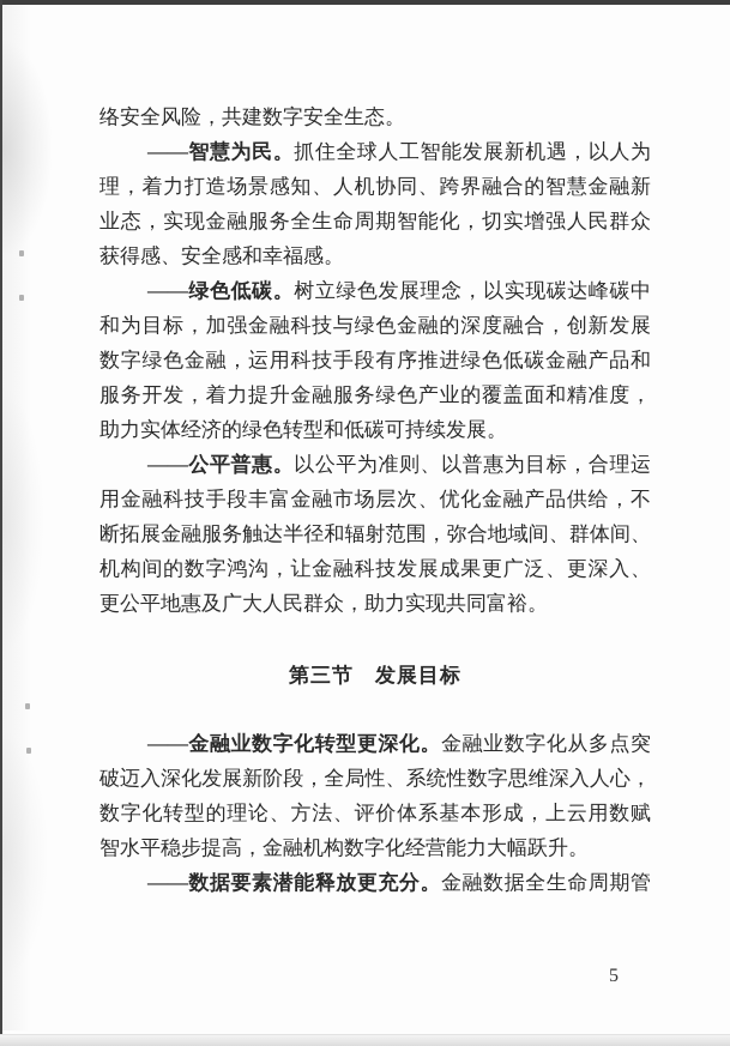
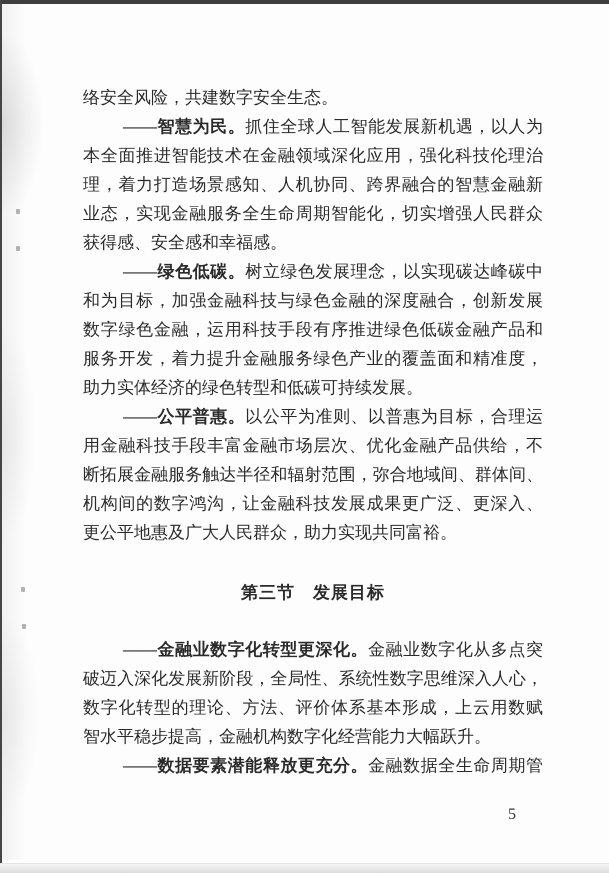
  络安全风险，共建数字安全生态。
  ——智慧为民。抓住全球人工智能发展新机遇，以人为
+ 本全面推进智能技术在金融领域深化应用，强化科技伦理治
  理，着力打造场景感知、人机协同、跨界融合的智慧金融新
  业态，实现金融服务全生命周期智能化，切实增强人民群众
  获得感、安全感和幸福感。
  ——绿色低碳。树立绿色发展理念，以实现碳达峰碳中
  和为目标，加强金融科技与绿色金融的深度融合，创新发展
  数字绿色金融，运用科技手段有序推进绿色低碳金融产品和
  服务开发，着力提升金融服务绿色产业的覆盖面和精准度，
  助力实体经济的绿色转型和低碳可持续发展。
  ——公平普惠。以公平为准则、以普惠为目标，合理运
  用金融科技手段丰富金融市场层次、优化金融产品供给，不
  断拓展金融服务触达半径和辐射范围，弥合地域间、群体间、
  机构间的数字鸿沟，让金融科技发展成果更广泛、更深入、
  更公平地惠及广大人民群众，助力实现共同富裕。
  第三节 发展目标
  ——金融业数字化转型更深化。金融业数字化从多点突
  破迈入深化发展新阶段，全局性、系统性数字思维深入人心，
  数字化转型的理论、方法、评价体系基本形成，上云用数赋
  智水平稳步提高，金融机构数字化经营能力大幅跃升。
  ——数据要素潜能释放更充分。金融数据全生命周期管
  5
